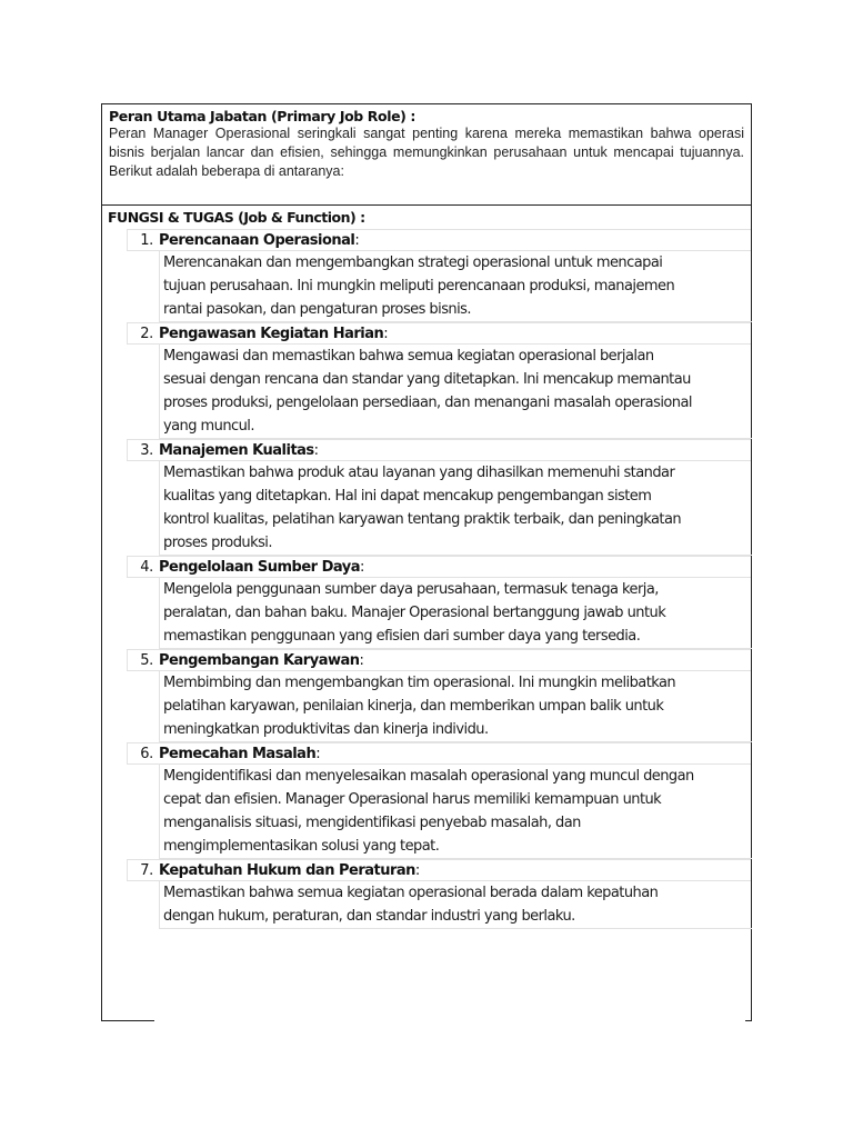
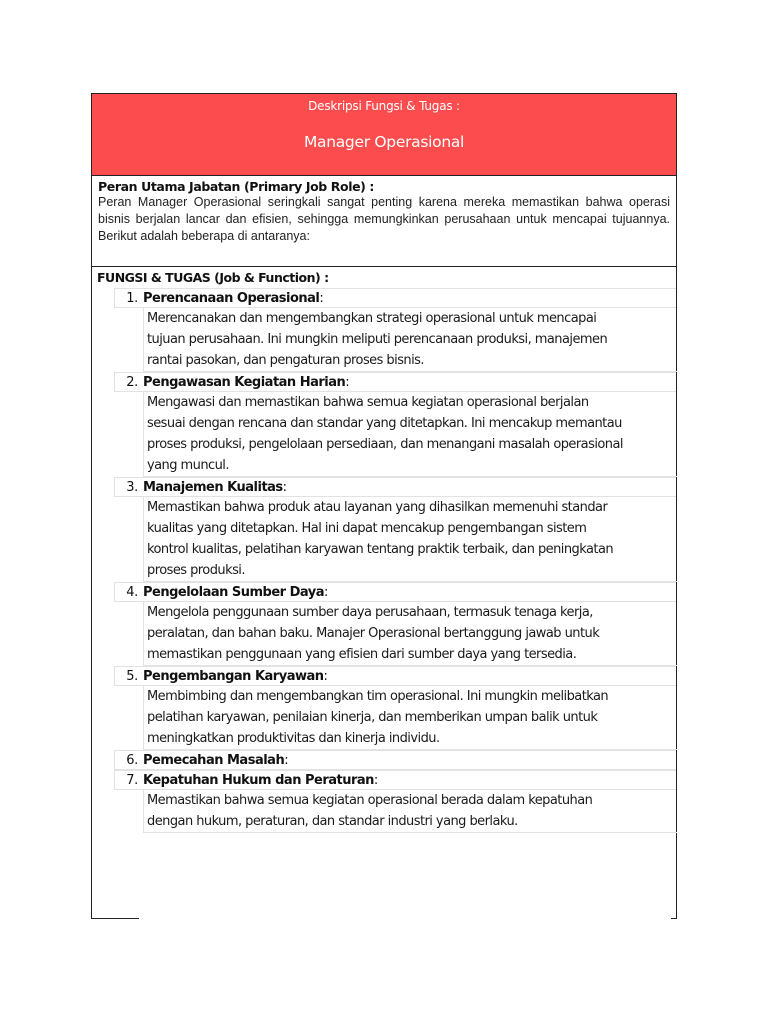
+ Deskripsi Fungsi & Tugas :
+ Manager Operasional
  Peran Utama Jabatan (Primary Job Role) :
  Peran Manager Operasional seringkali sangat penting karena mereka memastikan bahwa operasi bisnis berjalan lancar dan efisien, sehingga memungkinkan perusahaan untuk mencapai tujuannya. Berikut adalah beberapa di antaranya:
  FUNGSI & TUGAS (Job & Function) :
  1.
  Perencanaan Operasional:
  Merencanakan dan mengembangkan strategi operasional untuk mencapai
  tujuan perusahaan. Ini mungkin meliputi perencanaan produksi, manajemen
  rantai pasokan, dan pengaturan proses bisnis.
  2.
  Pengawasan Kegiatan Harian:
  Mengawasi dan memastikan bahwa semua kegiatan operasional berjalan
  sesuai dengan rencana dan standar yang ditetapkan. Ini mencakup memantau
  proses produksi, pengelolaan persediaan, dan menangani masalah operasional
  yang muncul.
  3.
  Manajemen Kualitas:
  Memastikan bahwa produk atau layanan yang dihasilkan memenuhi standar
  kualitas yang ditetapkan. Hal ini dapat mencakup pengembangan sistem
  kontrol kualitas, pelatihan karyawan tentang praktik terbaik, dan peningkatan
  proses produksi.
  4.
  Pengelolaan Sumber Daya:
  Mengelola penggunaan sumber daya perusahaan, termasuk tenaga kerja,
  peralatan, dan bahan baku. Manajer Operasional bertanggung jawab untuk
  memastikan penggunaan yang efisien dari sumber daya yang tersedia.
  5.
  Pengembangan Karyawan:
  Membimbing dan mengembangkan tim operasional. Ini mungkin melibatkan
  pelatihan karyawan, penilaian kinerja, dan memberikan umpan balik untuk
  meningkatkan produktivitas dan kinerja individu.
  6.
  Pemecahan Masalah:
- Mengidentifikasi dan menyelesaikan masalah operasional yang muncul dengan
- cepat dan efisien. Manager Operasional harus memiliki kemampuan untuk
- menganalisis situasi, mengidentifikasi penyebab masalah, dan
- mengimplementasikan solusi yang tepat.
  7.
  Kepatuhan Hukum dan Peraturan:
  Memastikan bahwa semua kegiatan operasional berada dalam kepatuhan
  dengan hukum, peraturan, dan standar industri yang berlaku.
